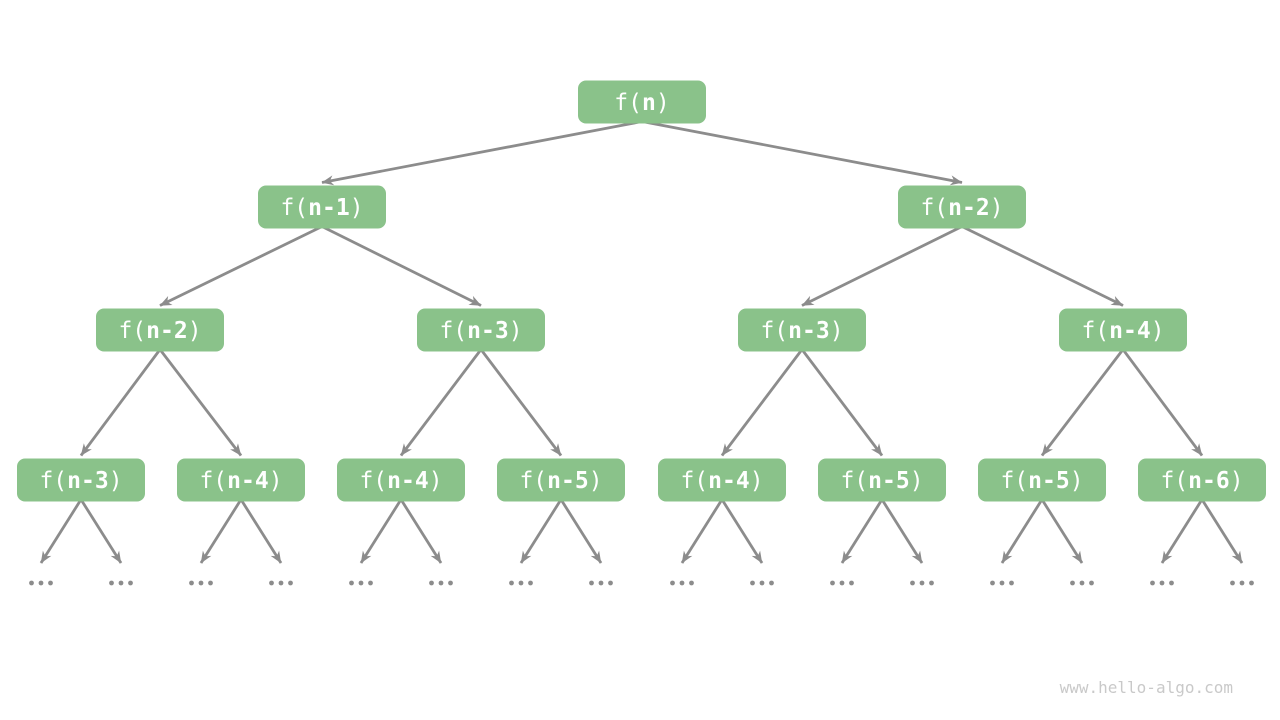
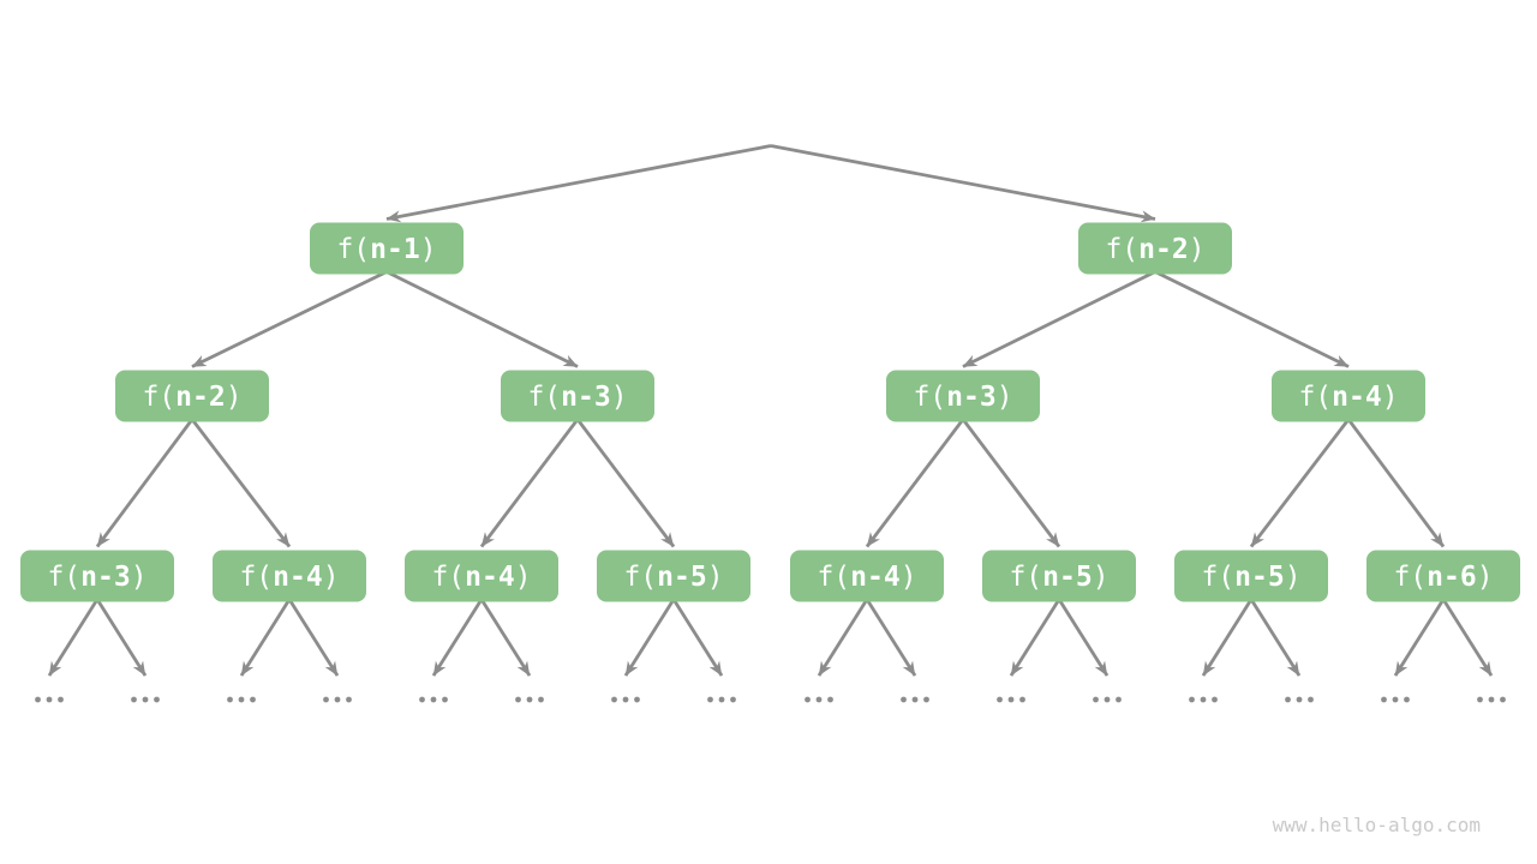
- f(n)
  f(n-1)
  f(n-2)
  f(n-2)
  f(n-3)
  f(n-3)
  f(n-4)
  f(n-3)
  f(n-4)
  f(n-4)
  f(n-5)
  f(n-4)
  f(n-5)
  f(n-5)
  f(n-6)
  www.hello-algo.com
